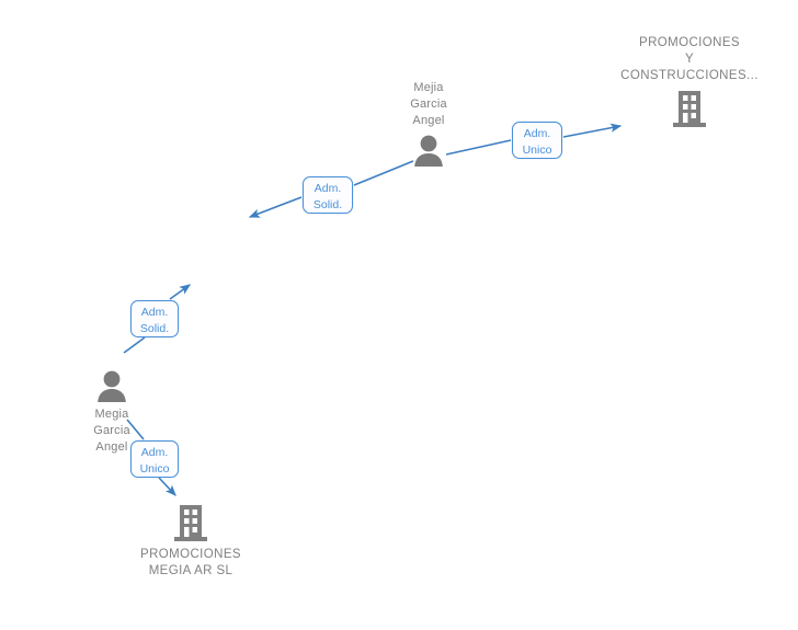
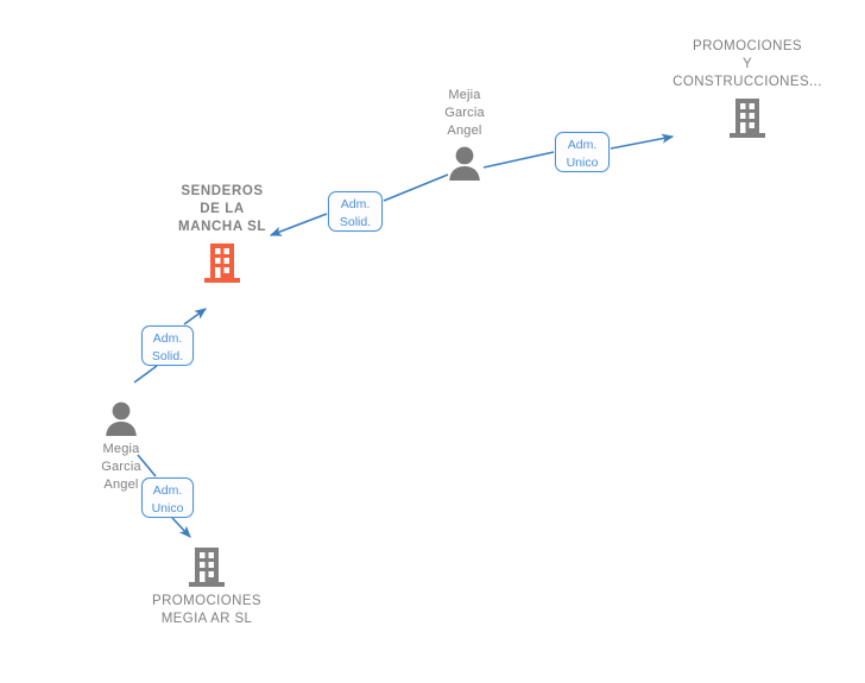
+ SENDEROS
+ DE LA
+ MANCHA SL
  Mejia
  Garcia
  Angel
  PROMOCIONES
  Y
  CONSTRUCCIONES...
  Megia
  Garcia
  Angel
  PROMOCIONES
  MEGIA AR SL
  Adm.
  Solid.
  Adm.
  Unico
  Adm.
  Solid.
  Adm.
  Unico
